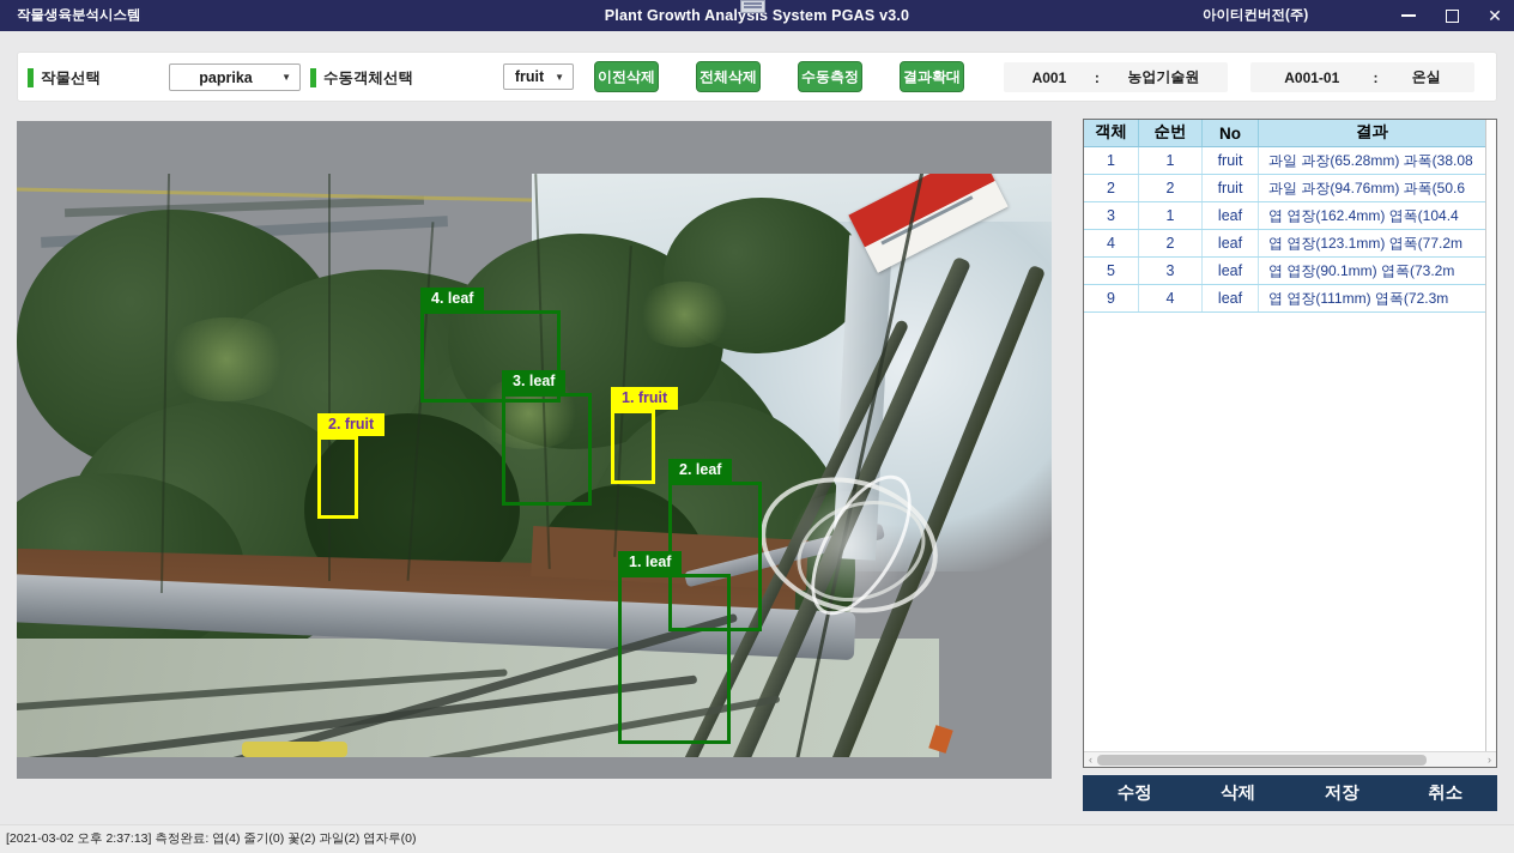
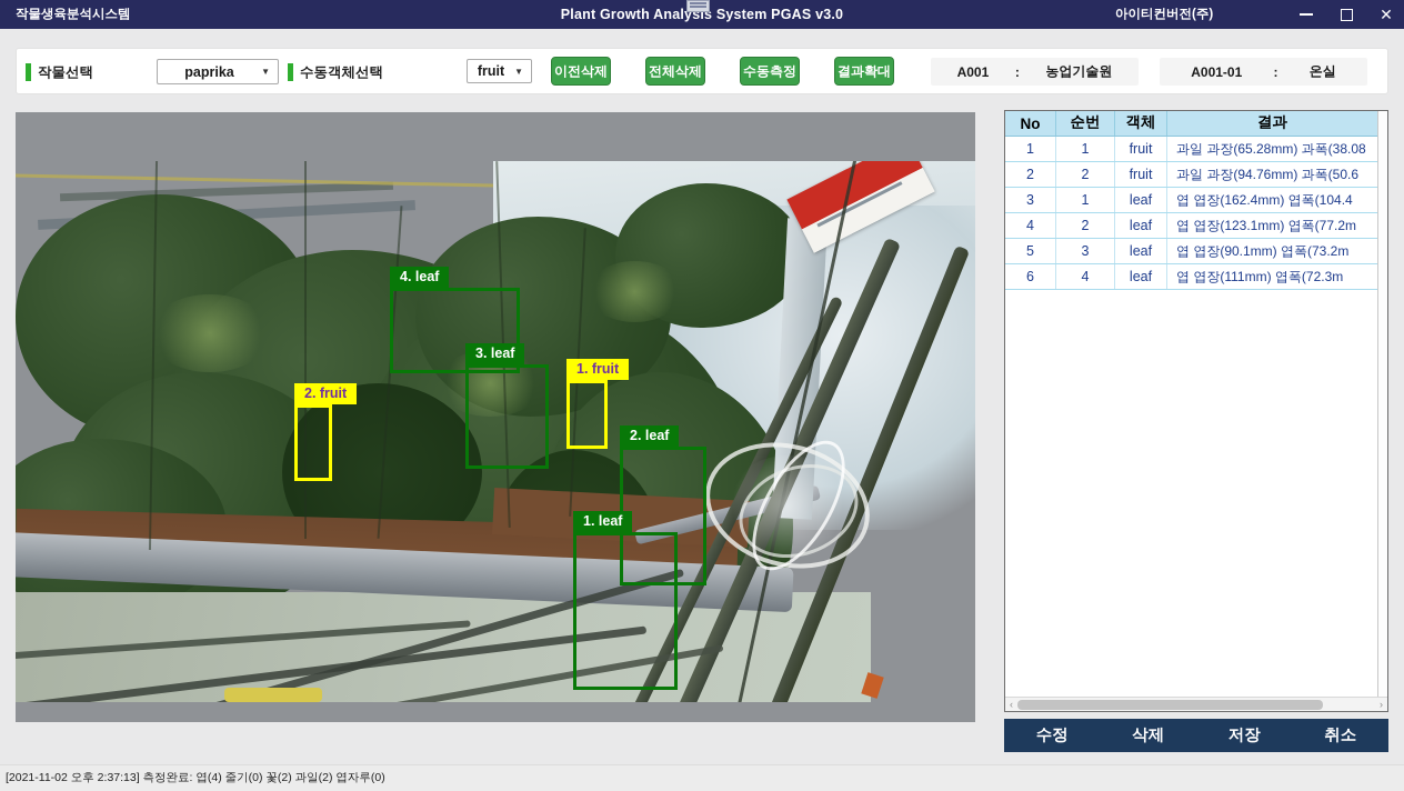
  작물생육분석시스템
  Plant Growth Analysis System PGAS v3.0
  아이티컨버전(주)
  ✕
  작물선택
  paprika
  ▼
  수동객체선택
  fruit
  ▼
  이전삭제
  전체삭제
  수동측정
  결과확대
  A001
  :
  농업기술원
  A001-01
  :
  온실
  4. leaf
  3. leaf
  1. fruit
  2. fruit
  2. leaf
  1. leaf
- 객체
+ No
  순번
- No
+ 객체
  결과
  1
  1
  fruit
  과일 과장(65.28mm) 과폭(38.08
  2
  2
  fruit
  과일 과장(94.76mm) 과폭(50.6
  3
  1
  leaf
  엽 엽장(162.4mm) 엽폭(104.4
  4
  2
  leaf
  엽 엽장(123.1mm) 엽폭(77.2m
  5
  3
  leaf
  엽 엽장(90.1mm) 엽폭(73.2m
- 9
+ 6
  4
  leaf
  엽 엽장(111mm) 엽폭(72.3m
  ‹
  ›
  수정
  삭제
  저장
  취소
- [2021-03-02 오후 2:37:13] 측정완료: 엽(4) 줄기(0) 꽃(2) 과일(2) 엽자루(0)
+ [2021-11-02 오후 2:37:13] 측정완료: 엽(4) 줄기(0) 꽃(2) 과일(2) 엽자루(0)
